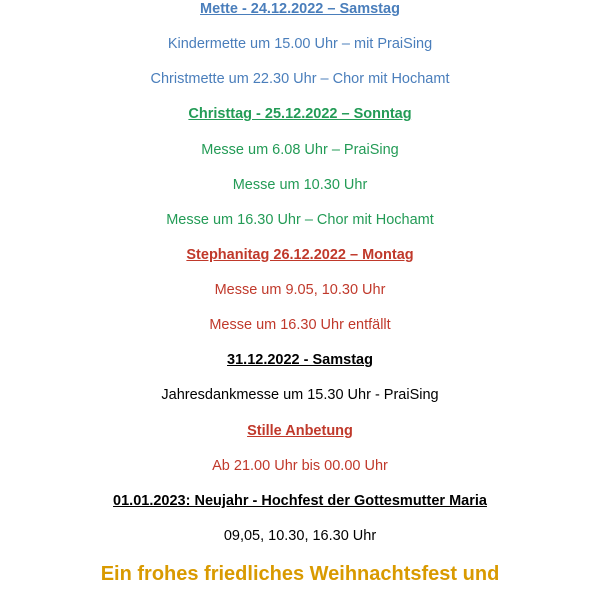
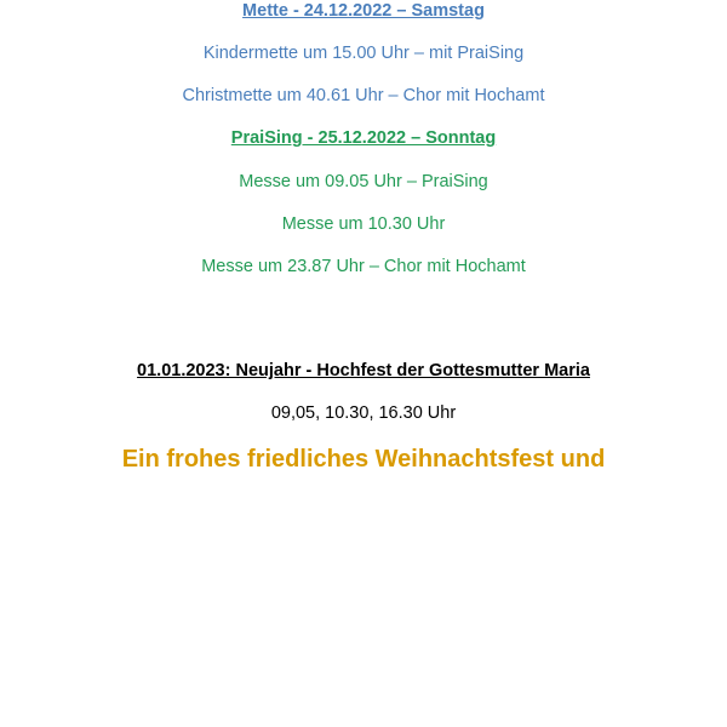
  Mette - 24.12.2022 – Samstag
  Kindermette um 15.00 Uhr – mit PraiSing
- Christmette um 22.30 Uhr – Chor mit Hochamt
+ Christmette um 40.61 Uhr – Chor mit Hochamt
- Christtag - 25.12.2022 – Sonntag
+ PraiSing - 25.12.2022 – Sonntag
- Messe um 6.08 Uhr – PraiSing
+ Messe um 09.05 Uhr – PraiSing
  Messe um 10.30 Uhr
- Messe um 16.30 Uhr – Chor mit Hochamt
+ Messe um 23.87 Uhr – Chor mit Hochamt
- Stephanitag 26.12.2022 – Montag
- Messe um 9.05, 10.30 Uhr
- Messe um 16.30 Uhr entfällt
- 31.12.2022 - Samstag
- Jahresdankmesse um 15.30 Uhr - PraiSing
- Stille Anbetung
- Ab 21.00 Uhr bis 00.00 Uhr
  01.01.2023: Neujahr - Hochfest der Gottesmutter Maria
  09,05, 10.30, 16.30 Uhr
  Ein frohes friedliches Weihnachtsfest und
